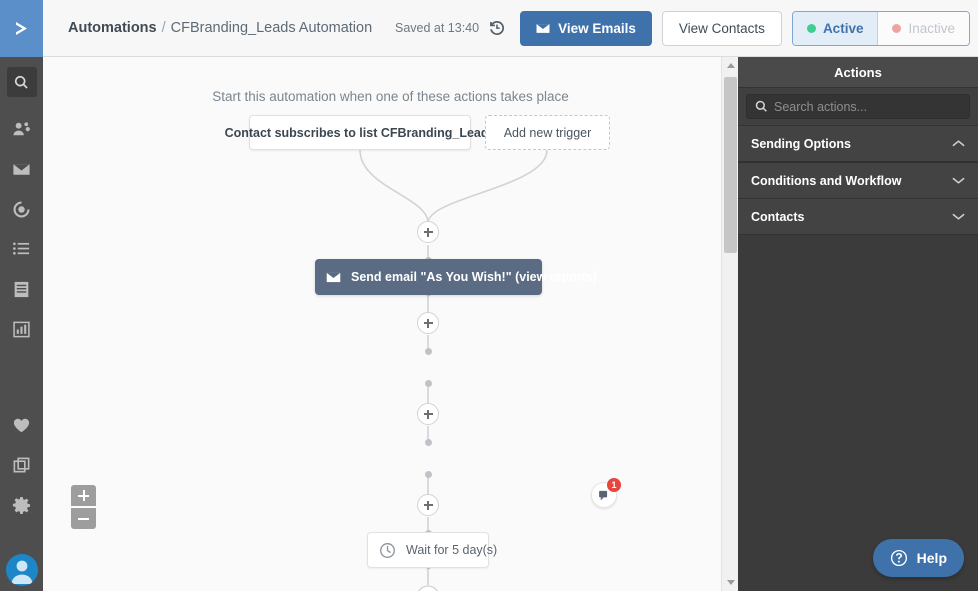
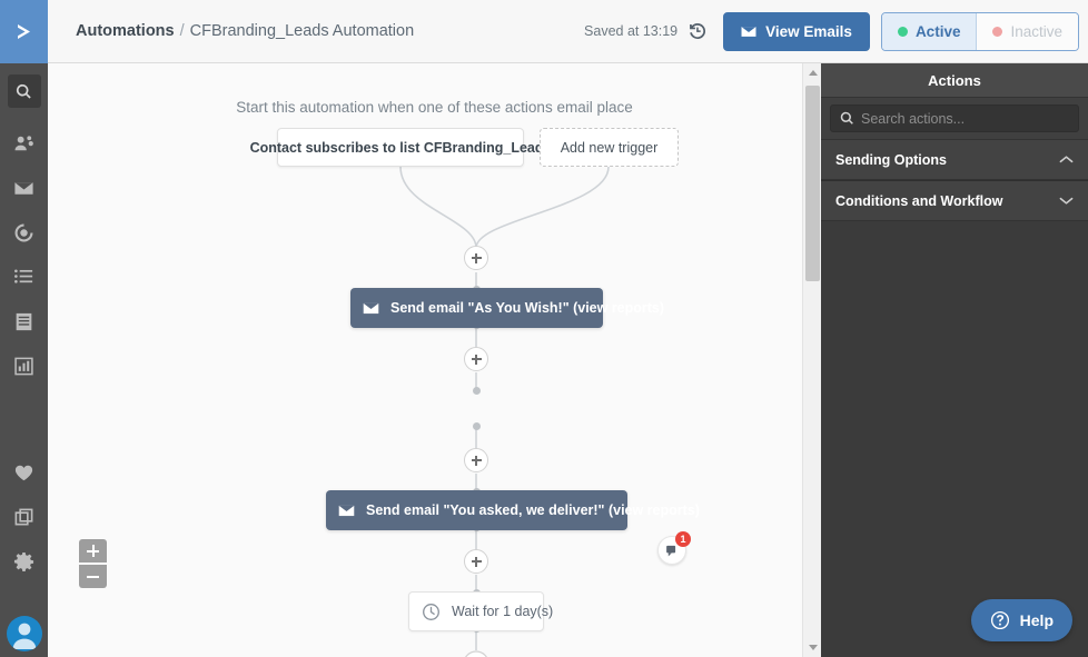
  Automations / CFBranding_Leads Automation
- Saved at 13:40
+ Saved at 13:19
  View Emails
- View Contacts
  Active
  Inactive
- Start this automation when one of these actions takes place
+ Start this automation when one of these actions email place
  Contact subscribes to list CFBranding_Lea
  Add new trigger
  Send email "As You Wish!" (view reports)
+ Send email "You asked, we deliver!" (view reports)
  1
- Wait for 5 day(s)
+ Wait for 1 day(s)
  Actions
  Search actions...
  Sending Options
  Conditions and Workflow
- Contacts
  Help
